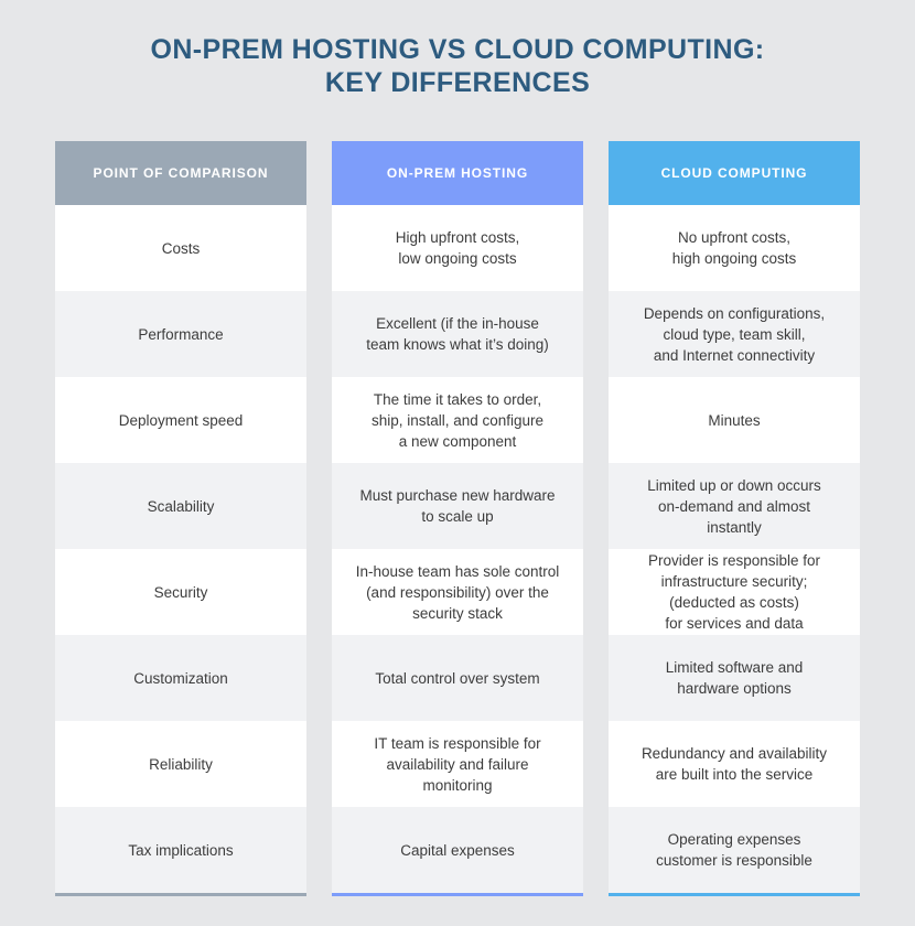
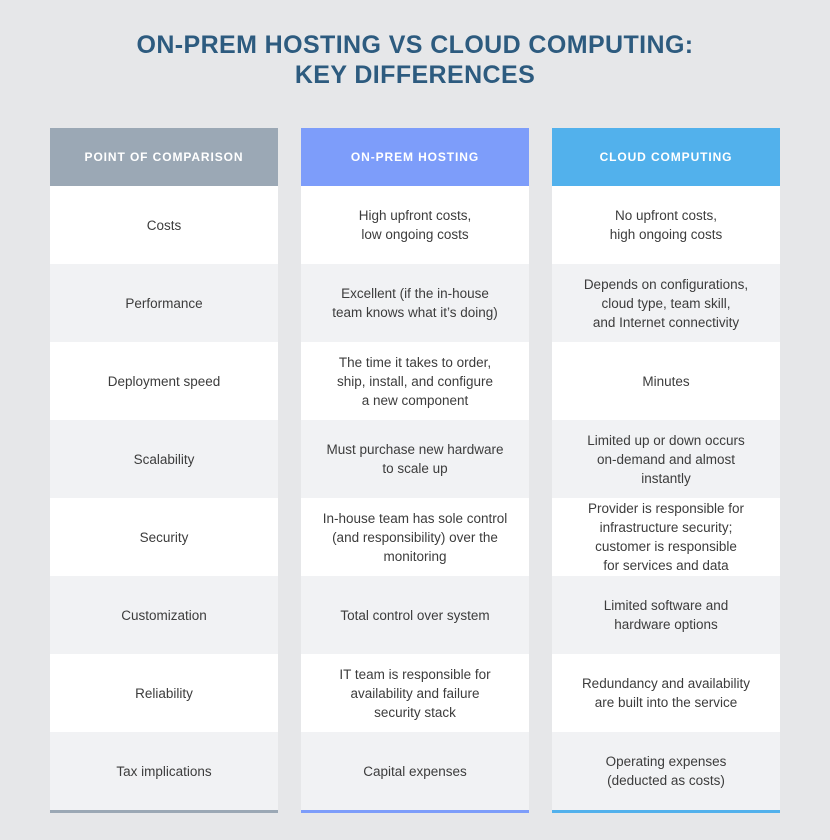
  ON-PREM HOSTING VS CLOUD COMPUTING:
  KEY DIFFERENCES
  POINT OF COMPARISON
  Costs
  Performance
  Deployment speed
  Scalability
  Security
  Customization
  Reliability
  Tax implications
  ON-PREM HOSTING
  High upfront costs,
  low ongoing costs
  Excellent (if the in-house
  team knows what it’s doing)
  The time it takes to order,
  ship, install, and configure
  a new component
  Must purchase new hardware
  to scale up
  In-house team has sole control
  (and responsibility) over the
- security stack
+ monitoring
  Total control over system
  IT team is responsible for
  availability and failure
- monitoring
+ security stack
  Capital expenses
  CLOUD COMPUTING
  No upfront costs,
  high ongoing costs
  Depends on configurations,
  cloud type, team skill,
  and Internet connectivity
  Minutes
  Limited up or down occurs
  on-demand and almost
  instantly
  Provider is responsible for
  infrastructure security;
- (deducted as costs)
+ customer is responsible
  for services and data
  Limited software and
  hardware options
  Redundancy and availability
  are built into the service
  Operating expenses
- customer is responsible
+ (deducted as costs)
